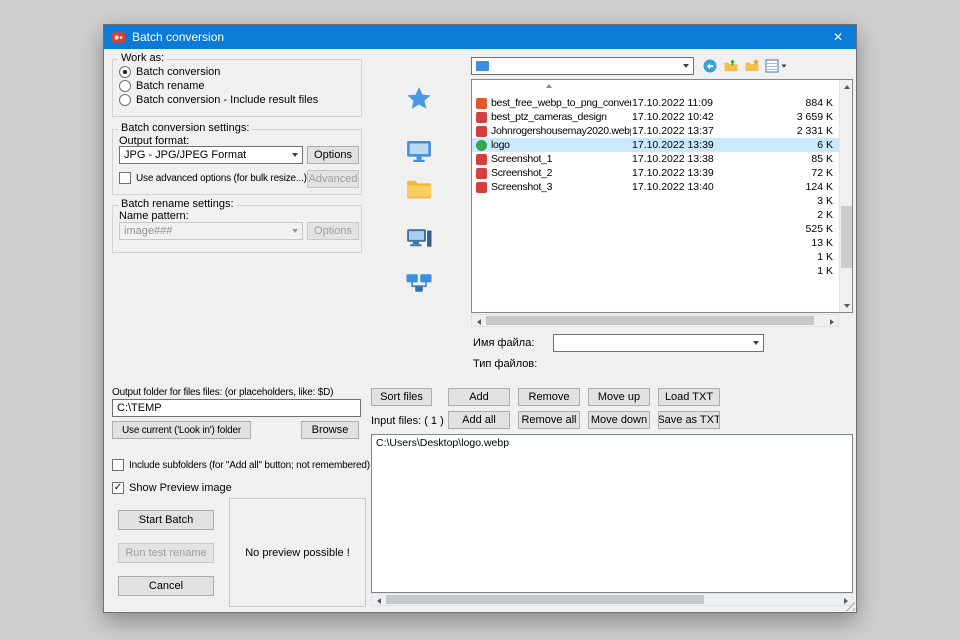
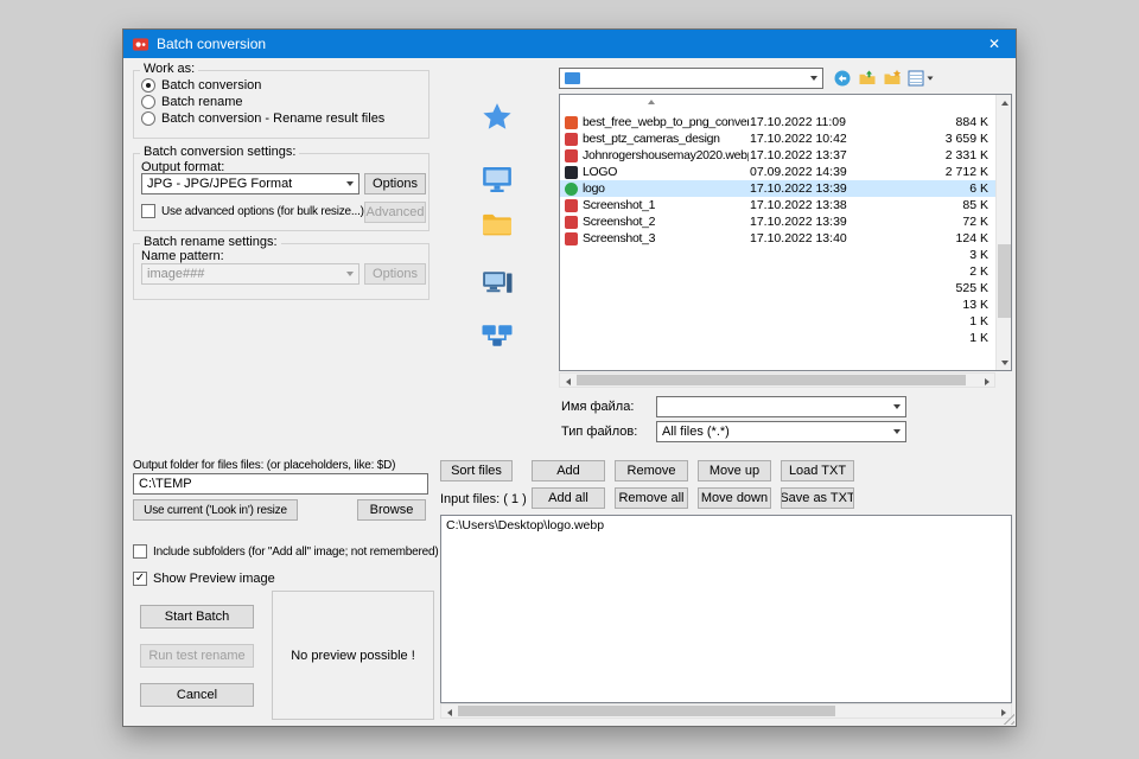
  Batch conversion
  ✕
  Work as:
  Batch conversion
  Batch rename
- Batch conversion - Include result files
+ Batch conversion - Rename result files
  Batch conversion settings:
  Output format:
  JPG - JPG/JPEG Format
  Options
  Use advanced options (for bulk resize...)
  Advanced
  Batch rename settings:
  Name pattern:
  image###
  Options
  Output folder for files files: (or placeholders, like: $D)
  C:\TEMP
- Use current ('Look in') folder
+ Use current ('Look in') resize
  Browse
- Include subfolders (for "Add all" button; not remembered)
+ Include subfolders (for "Add all" image; not remembered)
  Show Preview image
  Start Batch
  Run test rename
  Cancel
  No preview possible !
  best_free_webp_to_png_conve
  17.10.2022 11:09
  884 K
  best_ptz_cameras_design
  17.10.2022 10:42
  3 659 K
  Johnrogershousemay2020.web
  17.10.2022 13:37
  2 331 K
+ LOGO
+ 07.09.2022 14:39
+ 2 712 K
  logo
  17.10.2022 13:39
  6 K
  Screenshot_1
  17.10.2022 13:38
  85 K
  Screenshot_2
  17.10.2022 13:39
  72 K
  Screenshot_3
  17.10.2022 13:40
  124 K
  3 K
  2 K
  525 K
  13 K
  1 K
  1 K
  Имя файла:
  Тип файлов:
+ All files (*.*)
  Sort files
  Add
  Remove
  Move up
  Load TXT
  Input files: ( 1 )
  Add all
  Remove all
  Move down
  Save as TXT
  C:\Users\Desktop\logo.webp
